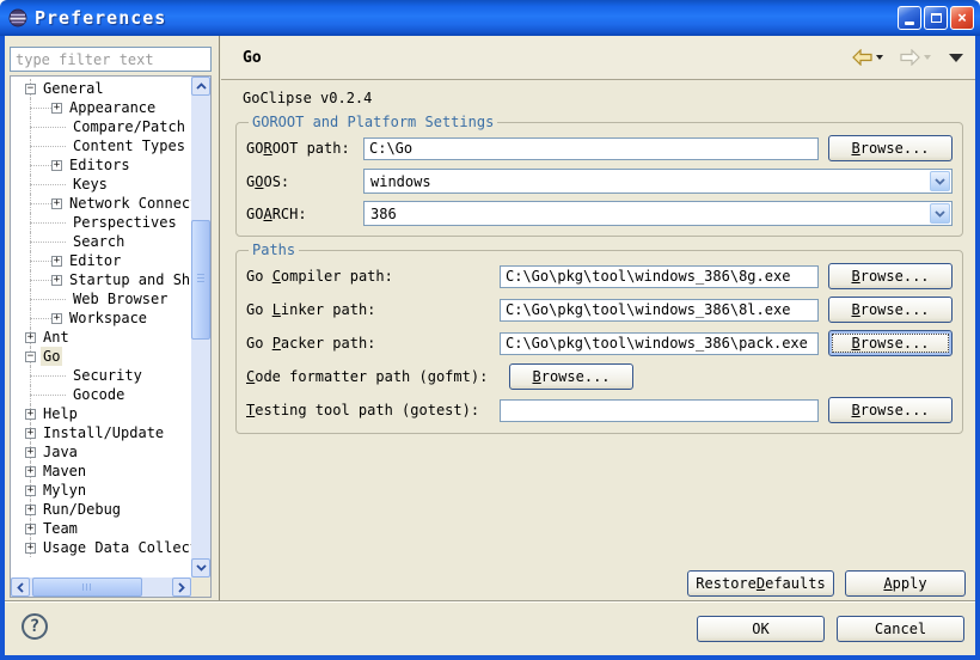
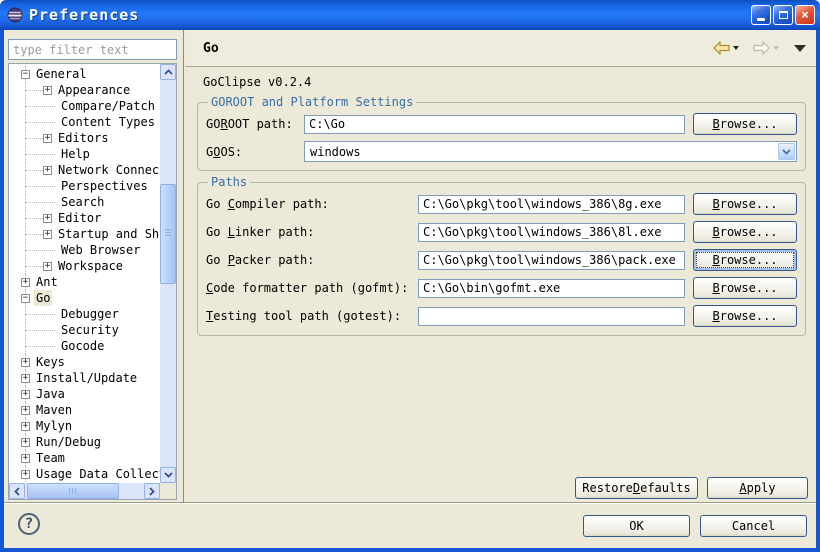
  Preferences
  ×
  type filter text
  −
  General
  +
  Appearance
  Compare/Patch
  Content Types
  +
  Editors
- Keys
+ Help
  +
  Network Connec
  Perspectives
  Search
  +
  Editor
  +
  Startup and Sh
  Web Browser
  +
  Workspace
  +
  Ant
  −
  Go
+ Debugger
  Security
  Gocode
  +
- Help
+ Keys
  +
  Install/Update
  +
  Java
  +
  Maven
  +
  Mylyn
  +
  Run/Debug
  +
  Team
  +
  Usage Data Collec
  Go
  GoClipse v0.2.4
  GOROOT and Platform Settings
  GOROOT path:
  C:\Go
  B
  rowse...
  GOOS:
  windows
- GOARCH:
- 386
  Paths
  Go Compiler path:
  C:\Go\pkg\tool\windows_386\8g.exe
  B
  rowse...
  Go Linker path:
  C:\Go\pkg\tool\windows_386\8l.exe
  B
  rowse...
  Go Packer path:
  C:\Go\pkg\tool\windows_386\pack.exe
  B
  rowse...
  Code formatter path (gofmt):
+ C:\Go\bin\gofmt.exe
  B
  rowse...
  Testing tool path (gotest):
  B
  rowse...
  Restore
  D
  efaults
  A
  pply
  ?
  OK
  Cancel
